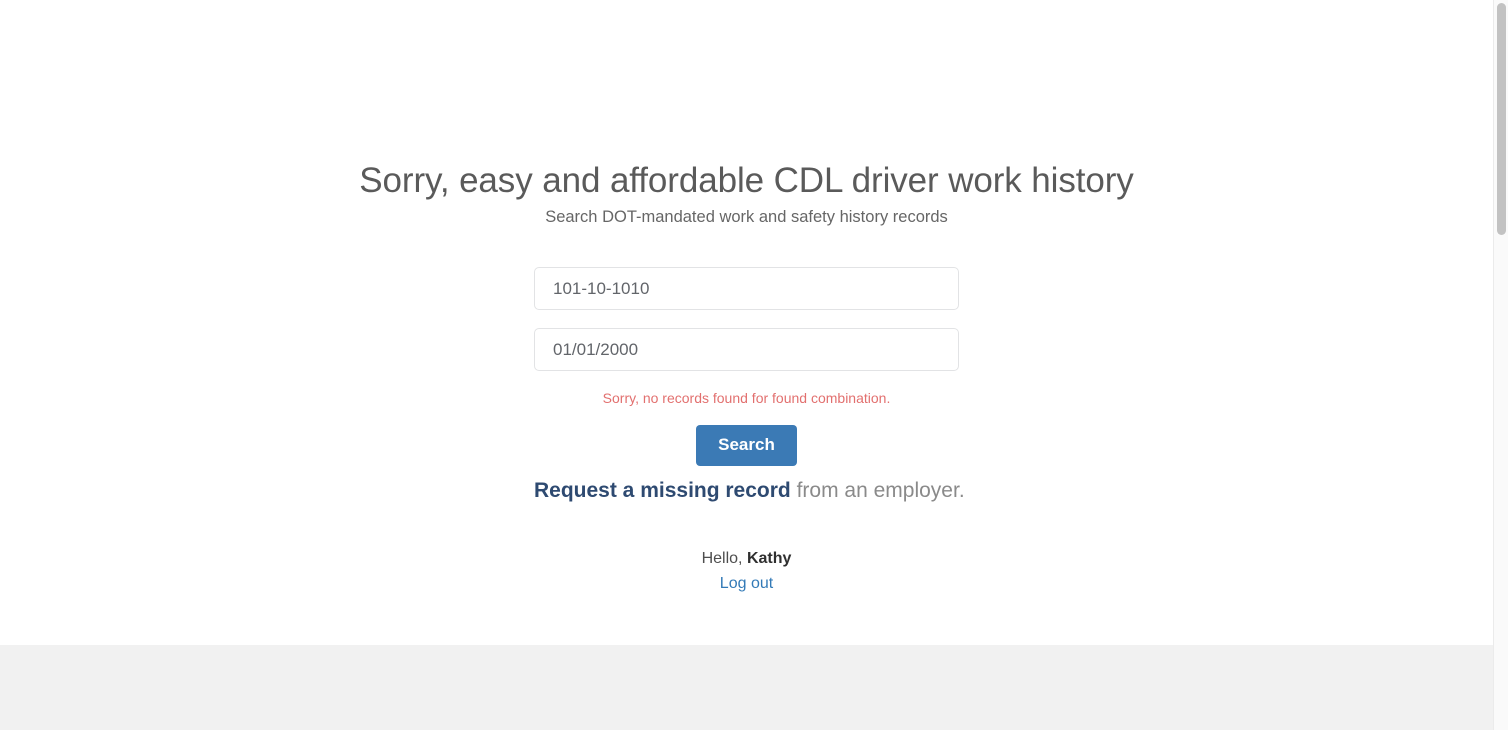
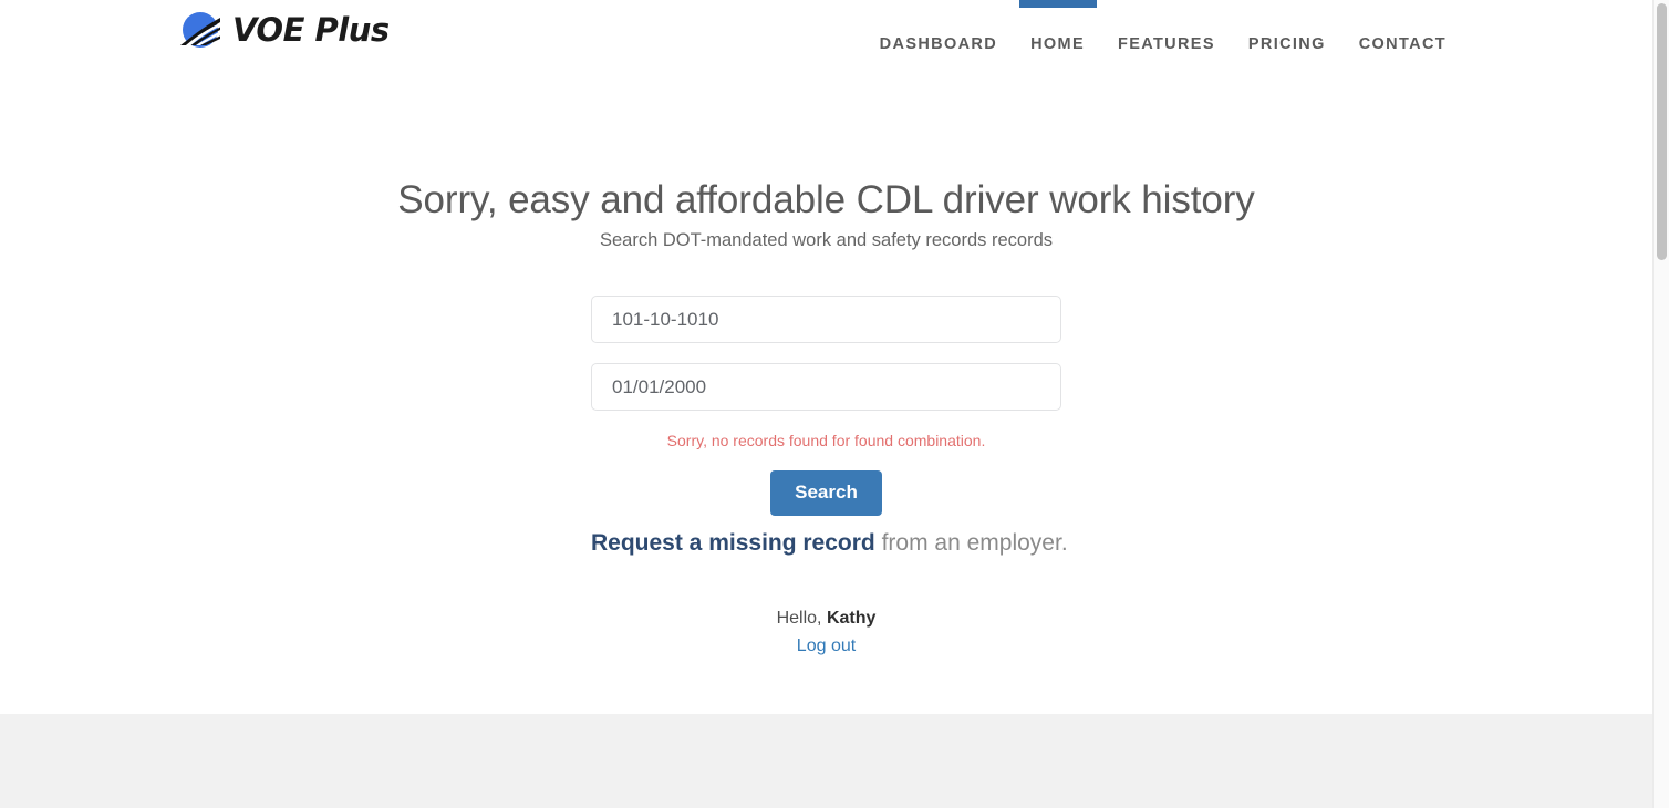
+ VOE Plus
+ DASHBOARD
+ HOME
+ FEATURES
+ PRICING
+ CONTACT
  Sorry, easy and affordable CDL driver work history
- Search DOT-mandated work and safety history records
+ Search DOT-mandated work and safety records records
  101-10-1010
  01/01/2000
  Sorry, no records found for found combination.
  Search
  Request a missing record from an employer.
  Hello, Kathy
  Log out
